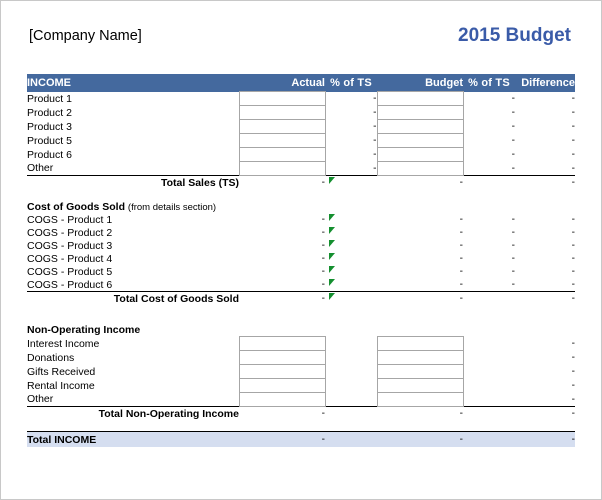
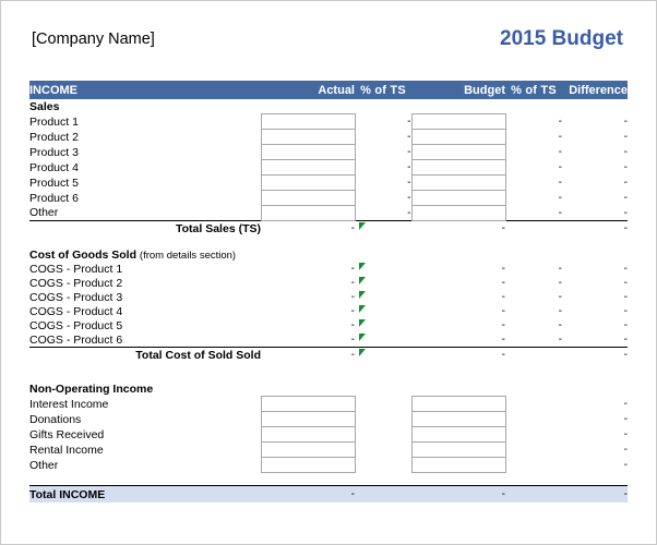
  [Company Name]
  2015 Budget
  INCOME	Actual	% of TS	Budget	% of TS	Difference
+ Sales
  Product 1		-		-	-
  Product 2		-		-	-
  Product 3		-		-	-
+ Product 4		-		-	-
  Product 5		-		-	-
  Product 6		-		-	-
  Other		-		-	-
  Total Sales (TS)	-		-		-
  Cost of Goods Sold (from details section)
  COGS - Product 1	-		-	-	-
  COGS - Product 2	-		-	-	-
  COGS - Product 3	-		-	-	-
  COGS - Product 4	-		-	-	-
  COGS - Product 5	-		-	-	-
  COGS - Product 6	-		-	-	-
- Total Cost of Goods Sold	-		-		-
+ Total Cost of Sold Sold	-		-		-
  Non-Operating Income
  Interest Income					-
  Donations					-
  Gifts Received					-
  Rental Income					-
  Other					-
- Total Non-Operating Income	-		-		-
  Total INCOME	-		-		-
